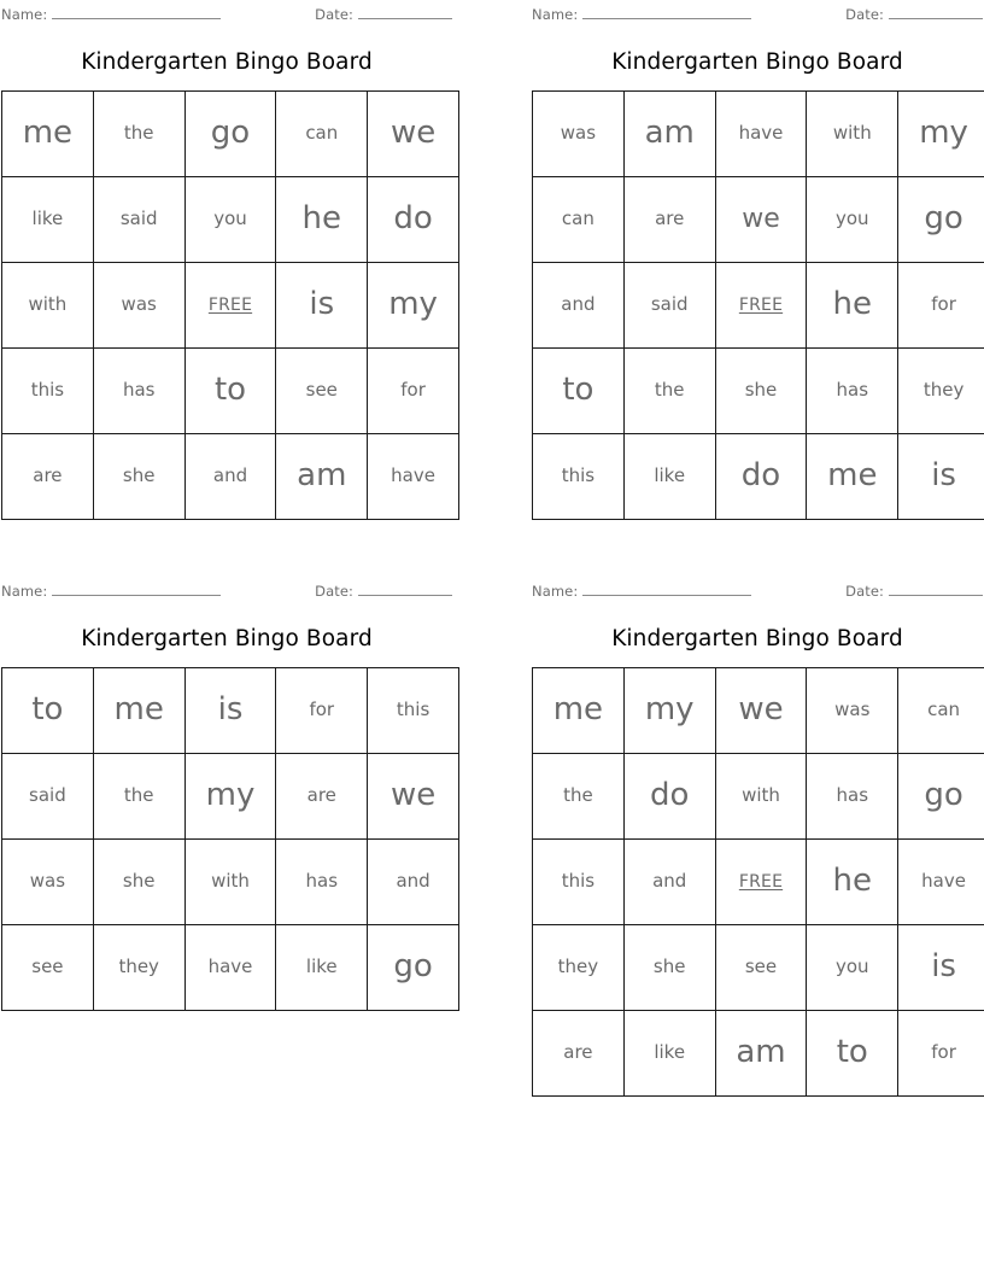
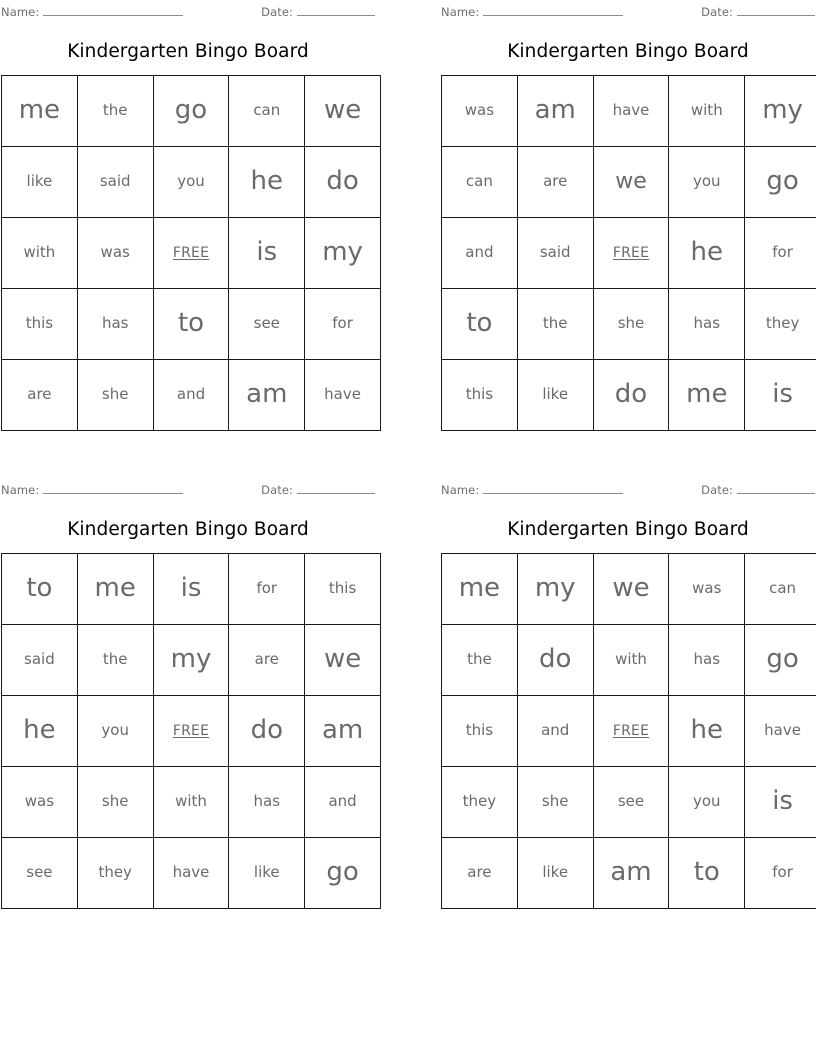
  Name:
  Date:
  Kindergarten Bingo Board
  me	the	go	can	we
  like	said	you	he	do
  with	was	FREE	is	my
  this	has	to	see	for
  are	she	and	am	have
  Name:
  Date:
  Kindergarten Bingo Board
  was	am	have	with	my
  can	are	we	you	go
  and	said	FREE	he	for
  to	the	she	has	they
  this	like	do	me	is
  Name:
  Date:
  Kindergarten Bingo Board
  to	me	is	for	this
  said	the	my	are	we
+ he	you	FREE	do	am
  was	she	with	has	and
  see	they	have	like	go
  Name:
  Date:
  Kindergarten Bingo Board
  me	my	we	was	can
  the	do	with	has	go
  this	and	FREE	he	have
  they	she	see	you	is
  are	like	am	to	for
